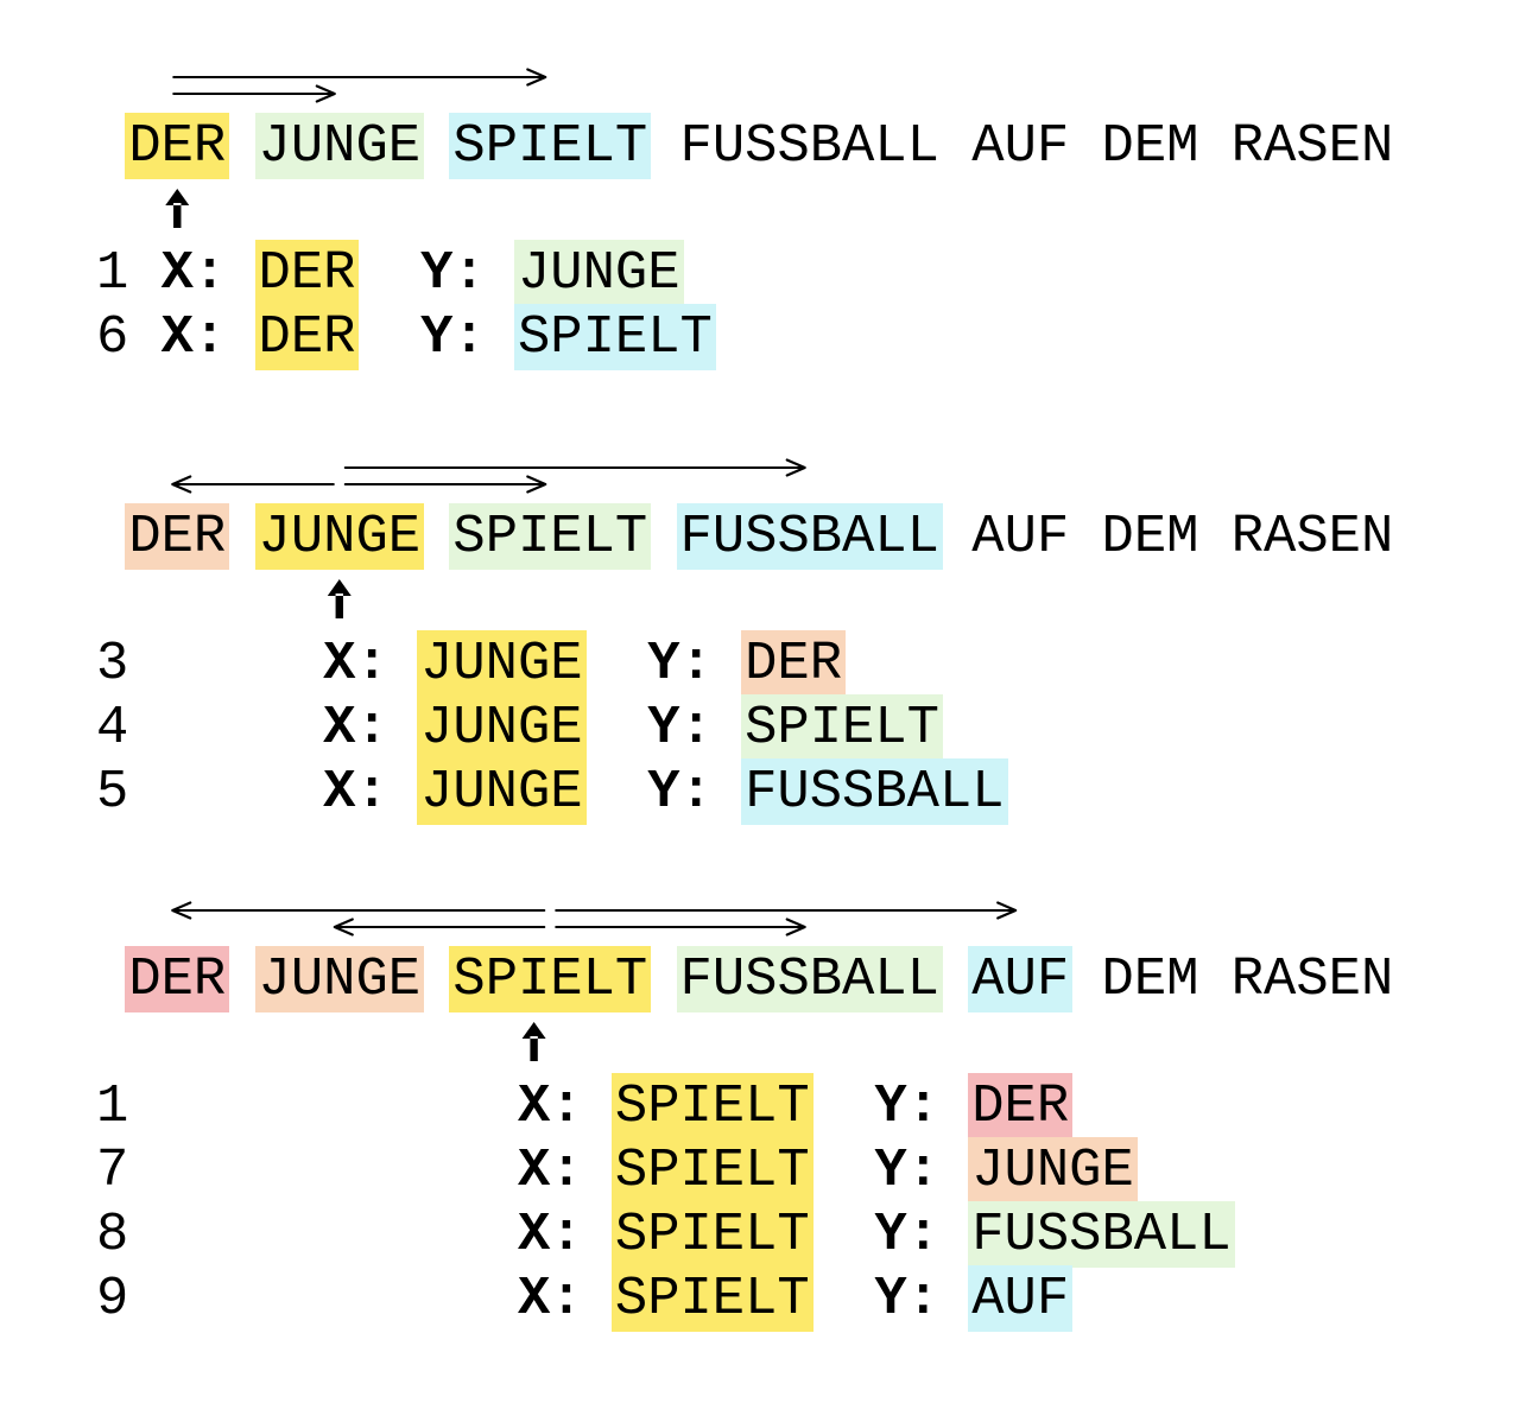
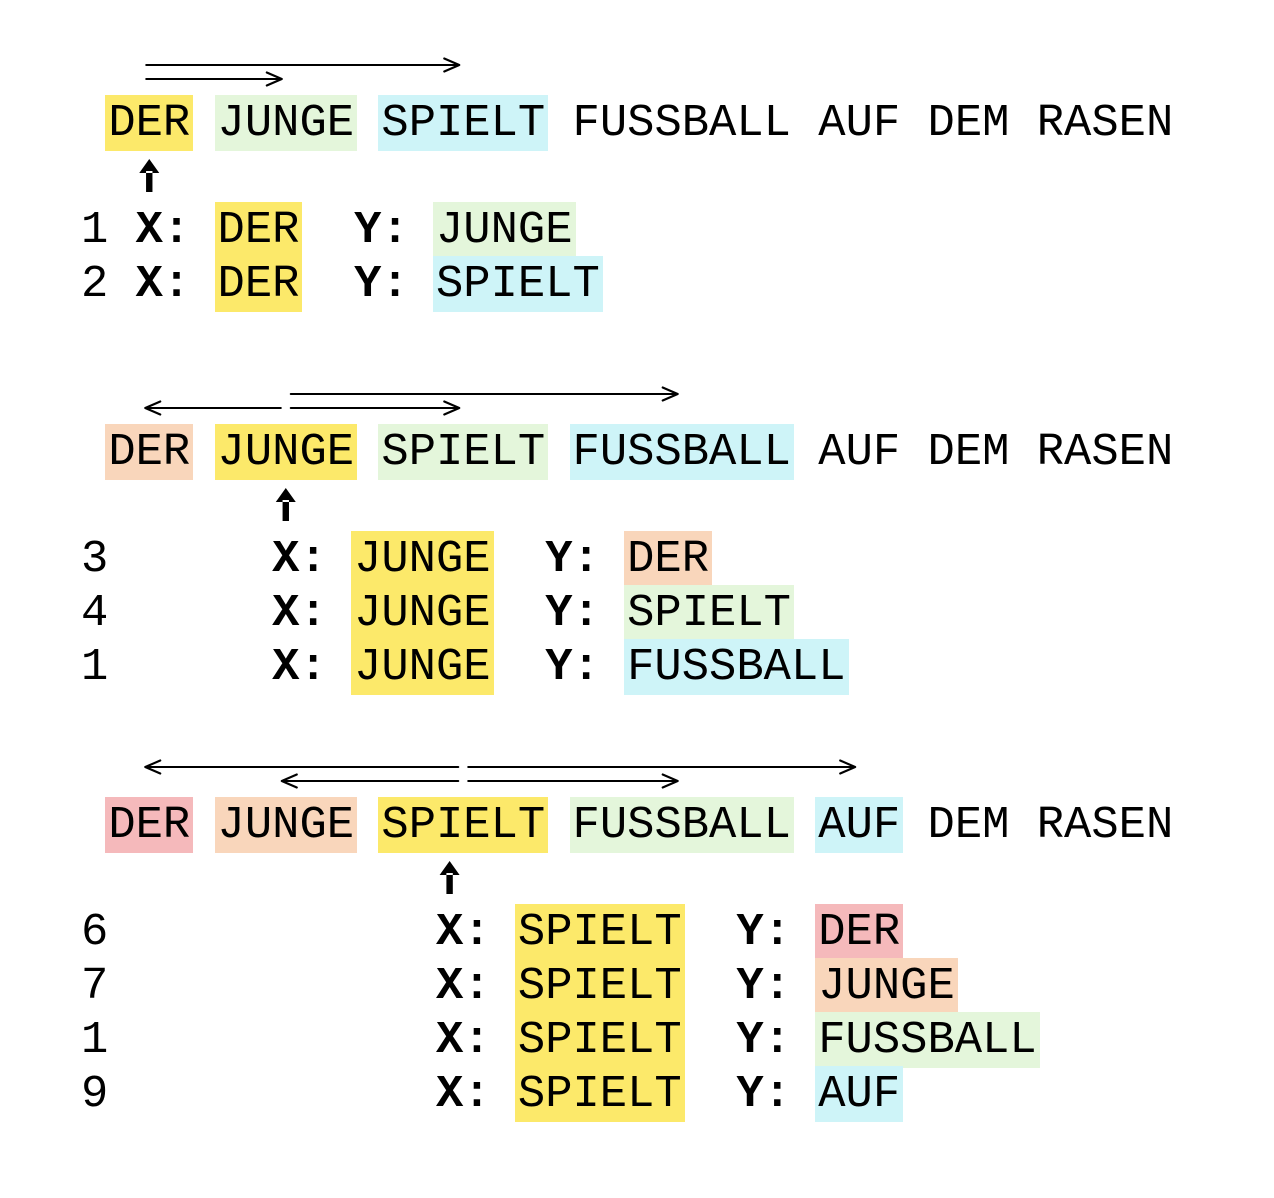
  DER JUNGE SPIELT FUSSBALL AUF DEM RASEN
  1 X: DER Y: JUNGE
- 6 X: DER Y: SPIELT
+ 2 X: DER Y: SPIELT
  DER JUNGE SPIELT FUSSBALL AUF DEM RASEN
  3 X: JUNGE Y: DER
  4 X: JUNGE Y: SPIELT
- 5 X: JUNGE Y: FUSSBALL
+ 1 X: JUNGE Y: FUSSBALL
  DER JUNGE SPIELT FUSSBALL AUF DEM RASEN
- 1 X: SPIELT Y: DER
+ 6 X: SPIELT Y: DER
  7 X: SPIELT Y: JUNGE
- 8 X: SPIELT Y: FUSSBALL
+ 1 X: SPIELT Y: FUSSBALL
  9 X: SPIELT Y: AUF
